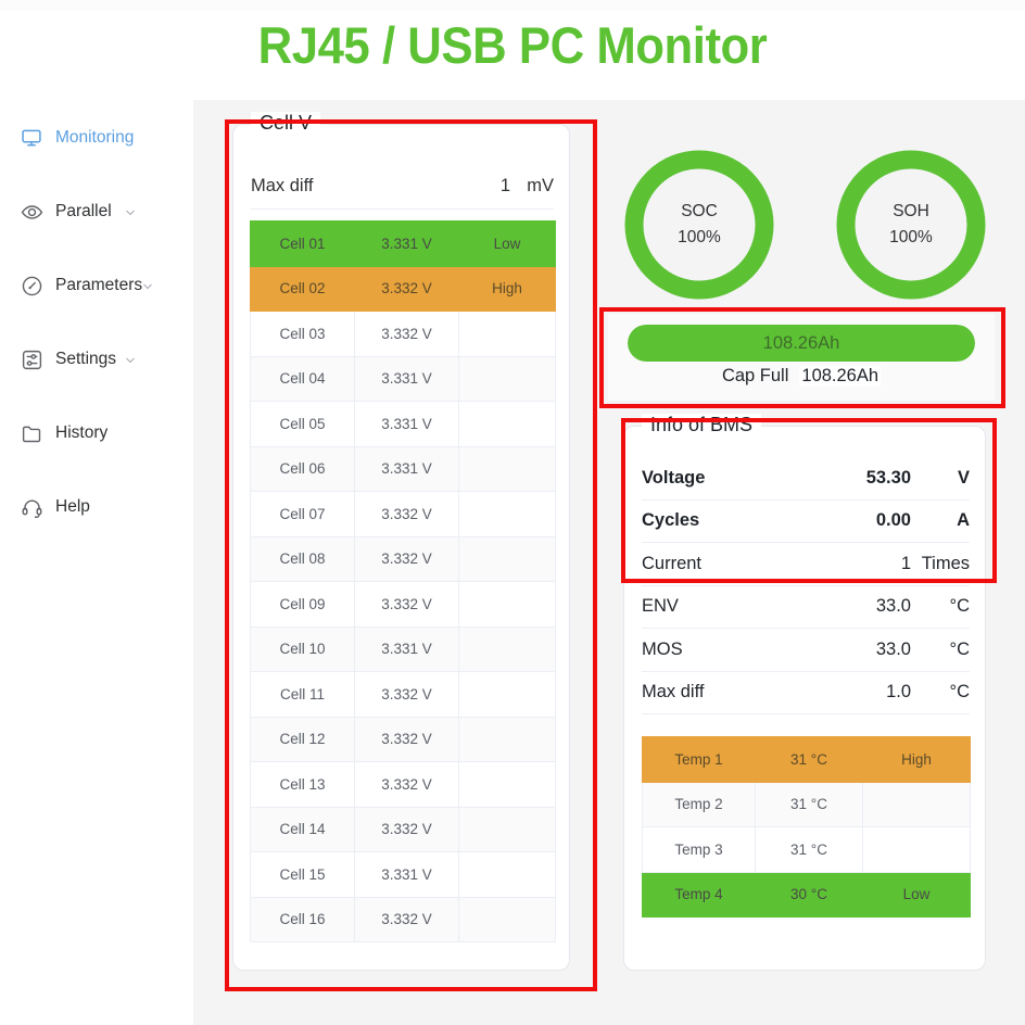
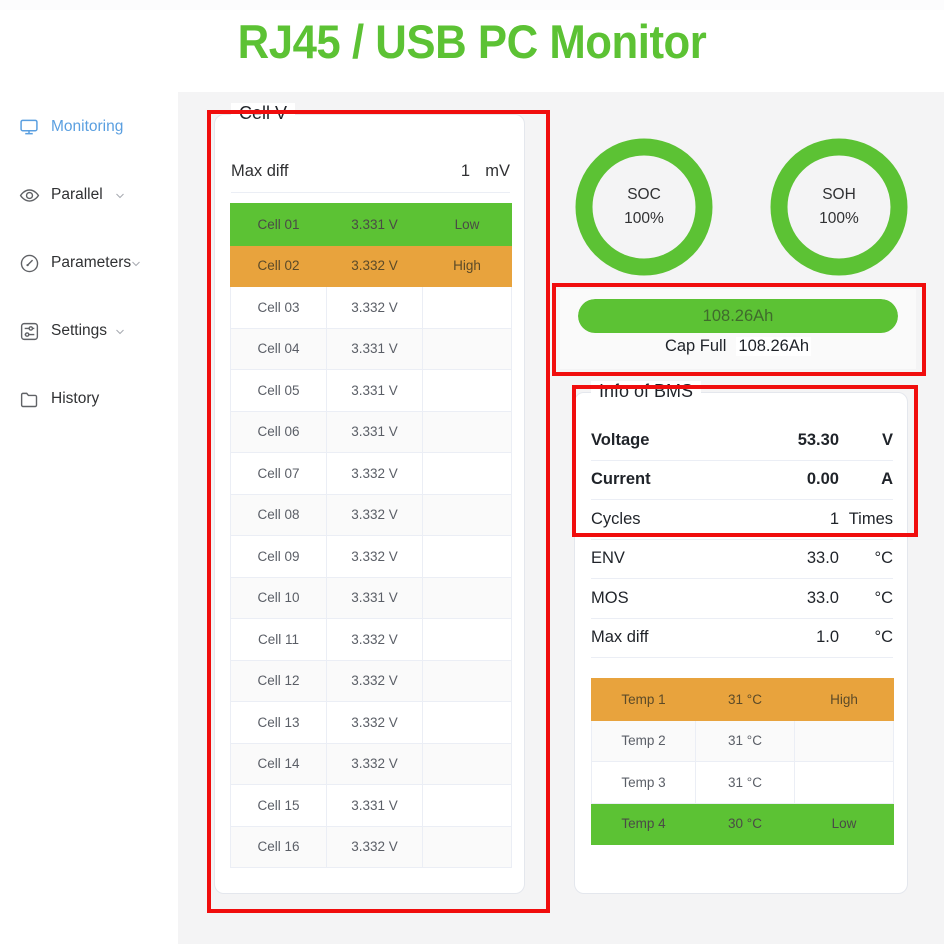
  RJ45 / USB PC Monitor
  Monitoring
  Parallel
  Parameters
  Settings
  History
- Help
  Cell V
  Max diff
  1
  mV
  Cell 01	3.331 V	Low
  Cell 02	3.332 V	High
  Cell 03	3.332 V
  Cell 04	3.331 V
  Cell 05	3.331 V
  Cell 06	3.331 V
  Cell 07	3.332 V
  Cell 08	3.332 V
  Cell 09	3.332 V
  Cell 10	3.331 V
  Cell 11	3.332 V
  Cell 12	3.332 V
  Cell 13	3.332 V
  Cell 14	3.332 V
  Cell 15	3.331 V
  Cell 16	3.332 V
  SOC
  100%
  SOH
  100%
  108.26Ah
  Cap Full
  108.26Ah
  Info of BMS
  Voltage
  53.30
  V
- Cycles
+ Current
  0.00
  A
- Current
+ Cycles
  1
  Times
  ENV
  33.0
  °C
  MOS
  33.0
  °C
  Max diff
  1.0
  °C
  Temp 1	31 °C	High
  Temp 2	31 °C
  Temp 3	31 °C
  Temp 4	30 °C	Low
